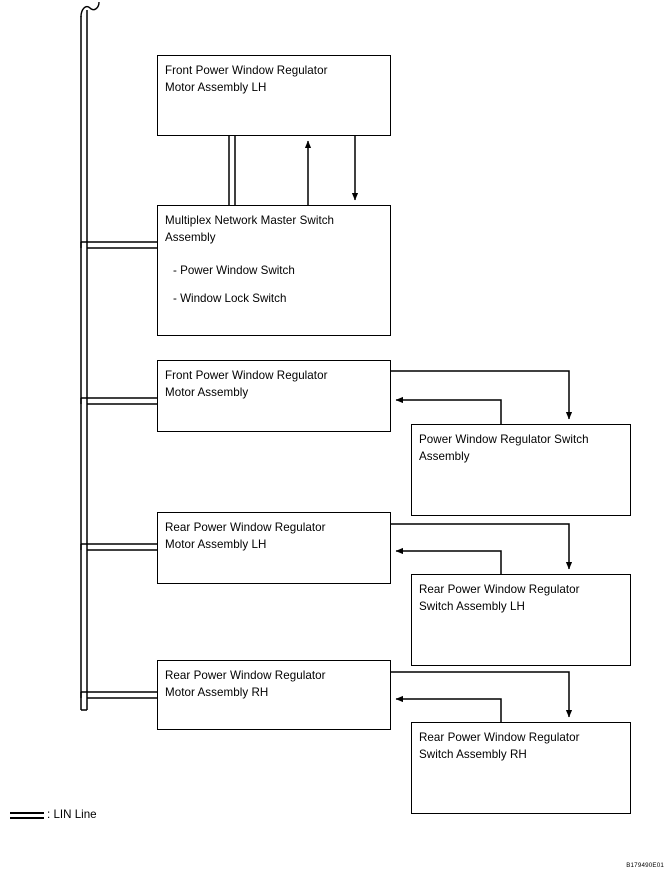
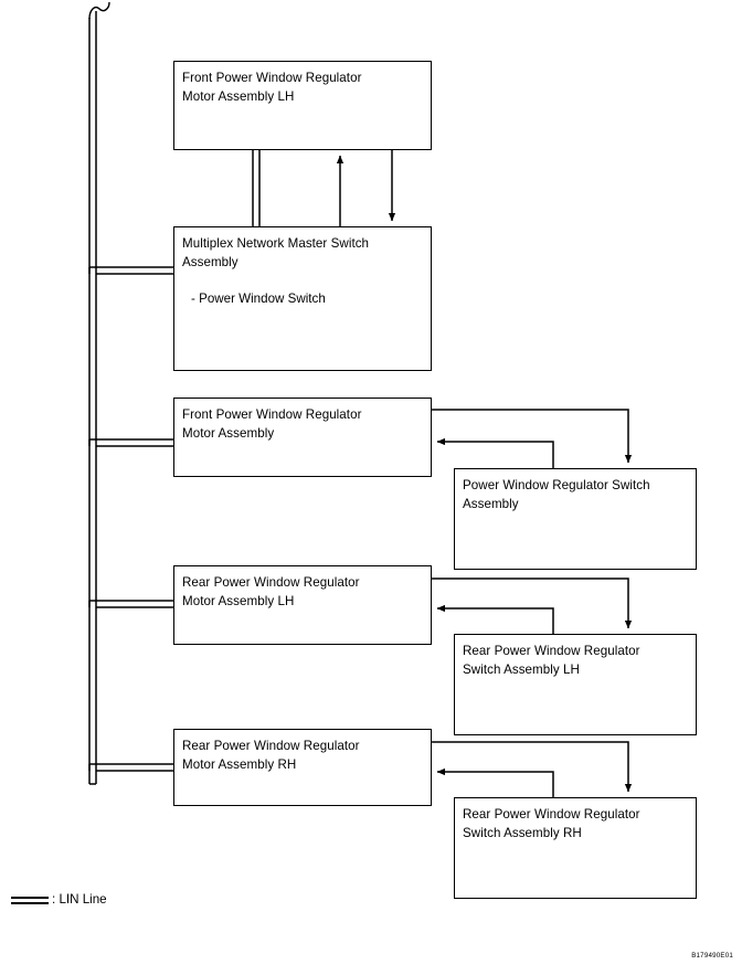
  Front Power Window Regulator
  Motor Assembly LH
  Multiplex Network Master Switch
  Assembly
  - Power Window Switch
- - Window Lock Switch
  Front Power Window Regulator
  Motor Assembly
  Power Window Regulator Switch
  Assembly
  Rear Power Window Regulator
  Motor Assembly LH
  Rear Power Window Regulator
  Switch Assembly LH
  Rear Power Window Regulator
  Motor Assembly RH
  Rear Power Window Regulator
  Switch Assembly RH
  : LIN Line
